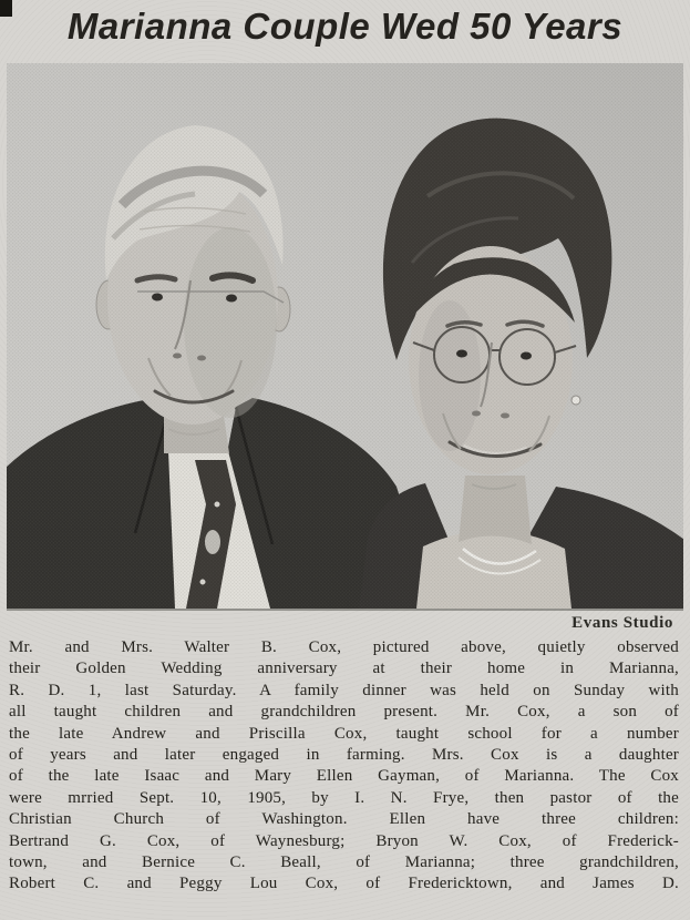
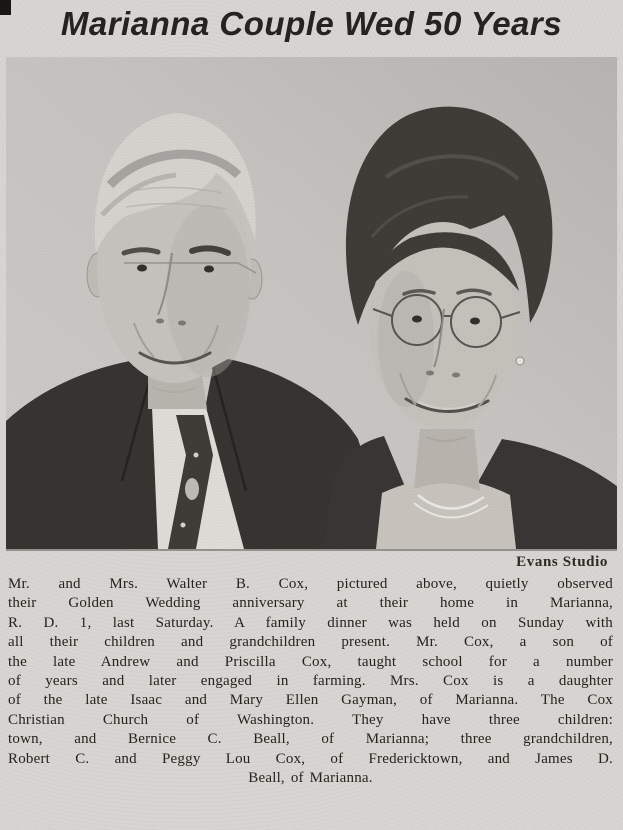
  Marianna Couple Wed 50 Years
  Evans Studio
  Mr. and Mrs. Walter B. Cox, pictured above, quietly observed
  their Golden Wedding anniversary at their home in Marianna,
  R. D. 1, last Saturday. A family dinner was held on Sunday with
- all taught children and grandchildren present. Mr. Cox, a son of
+ all their children and grandchildren present. Mr. Cox, a son of
  the late Andrew and Priscilla Cox, taught school for a number
  of years and later engaged in farming. Mrs. Cox is a daughter
  of the late Isaac and Mary Ellen Gayman, of Marianna. The Cox
- were mrried Sept. 10, 1905, by I. N. Frye, then pastor of the
- Christian Church of Washington. Ellen have three children:
+ Christian Church of Washington. They have three children:
- Bertrand G. Cox, of Waynesburg; Bryon W. Cox, of Frederick-
  town, and Bernice C. Beall, of Marianna; three grandchildren,
  Robert C. and Peggy Lou Cox, of Fredericktown, and James D.
+ Beall, of Marianna.
